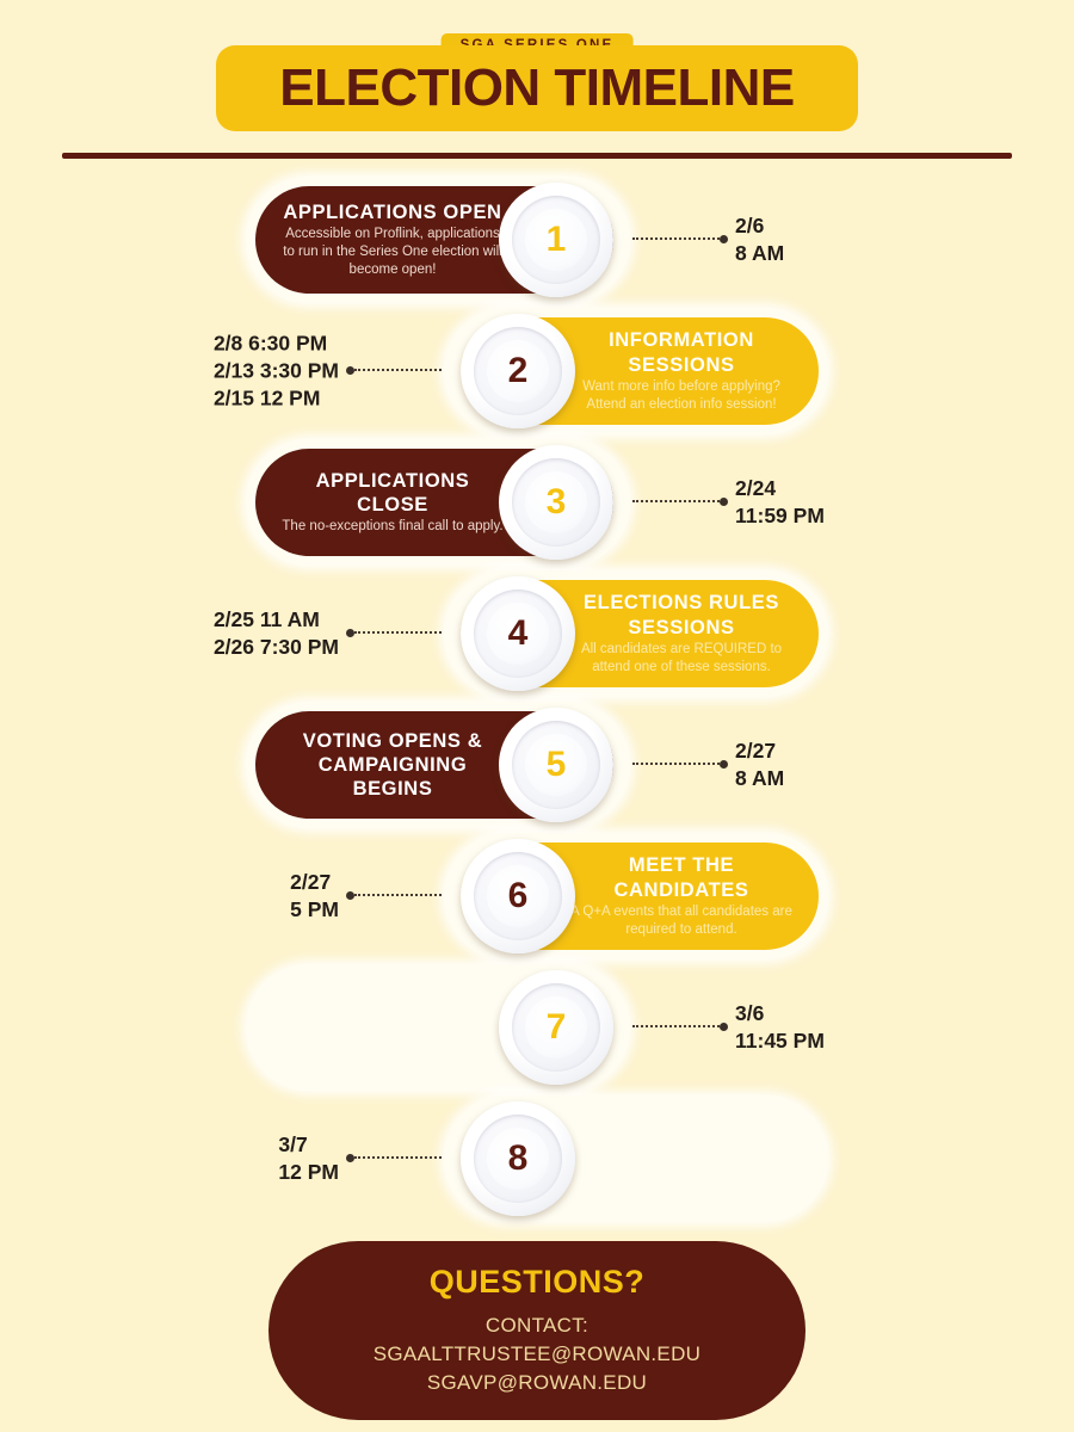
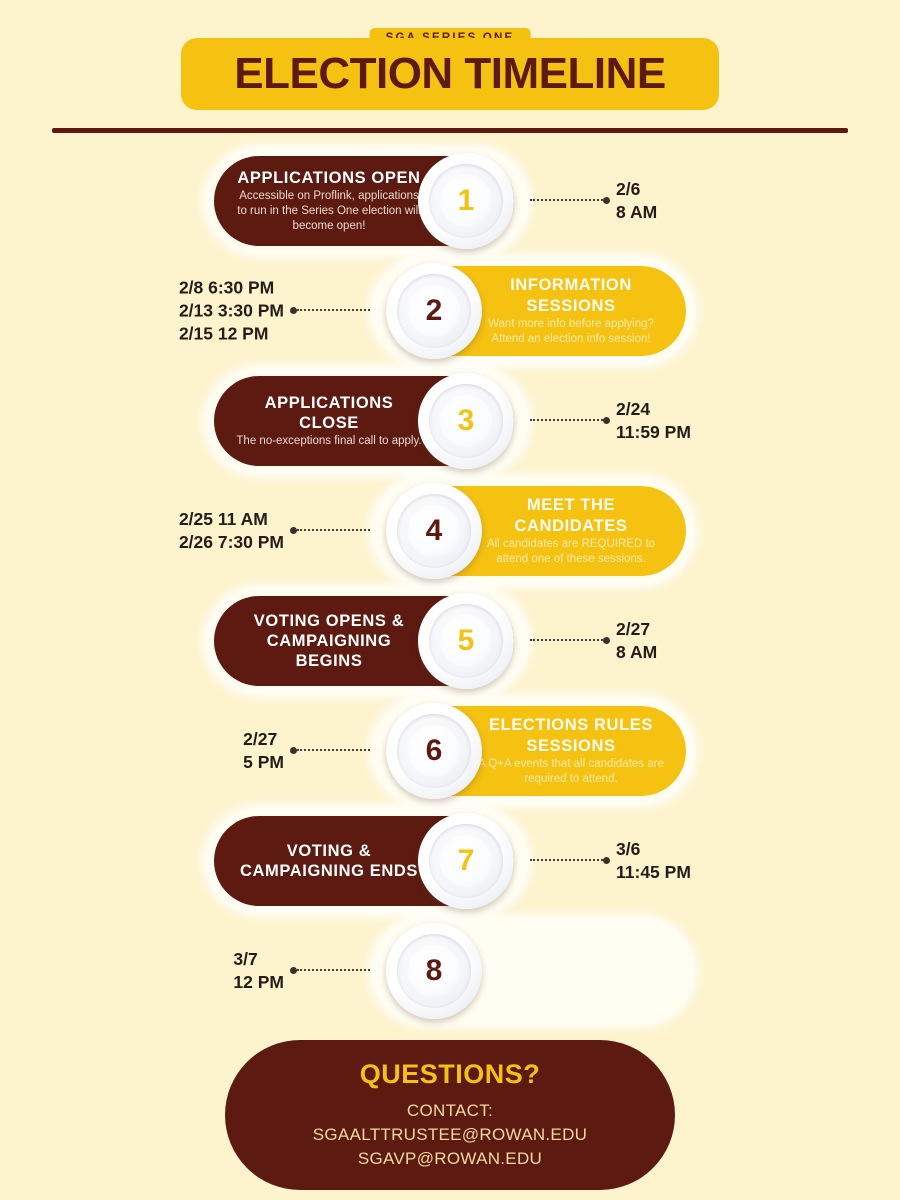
  ELECTION TIMELINE
  APPLICATIONS OPEN
  Accessible on Proflink, applications to run in the Series One election wil become open!
  1
  2/6
  8 AM
  INFORMATION SESSIONS
  Want more info before applying? Attend an election info session!
  2
  2/8 6:30 PM
  2/13 3:30 PM
  2/15 12 PM
  APPLICATIONS CLOSE
  The no-exceptions final call to apply.
  3
  2/24
  11:59 PM
- ELECTIONS RULES SESSIONS
+ MEET THE CANDIDATES
  All candidates are REQUIRED to attend one of these sessions.
  4
  2/25 11 AM
  2/26 7:30 PM
  VOTING OPENS & CAMPAIGNING BEGINS
  5
  2/27
  8 AM
- MEET THE CANDIDATES
+ ELECTIONS RULES SESSIONS
  A Q+A events that all candidates are required to attend.
  6
  2/27
  5 PM
+ VOTING & CAMPAIGNING ENDS
  7
  3/6
  11:45 PM
  8
  3/7
  12 PM
  QUESTIONS?
  CONTACT:
  SGAALTTRUSTEE@ROWAN.EDU
  SGAVP@ROWAN.EDU
